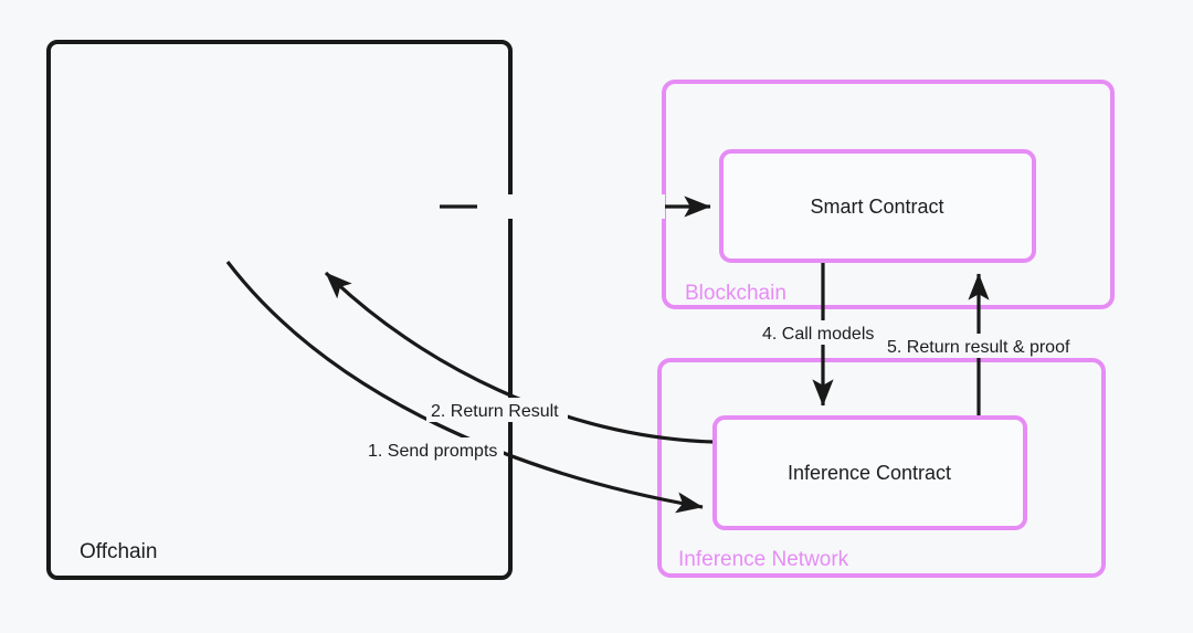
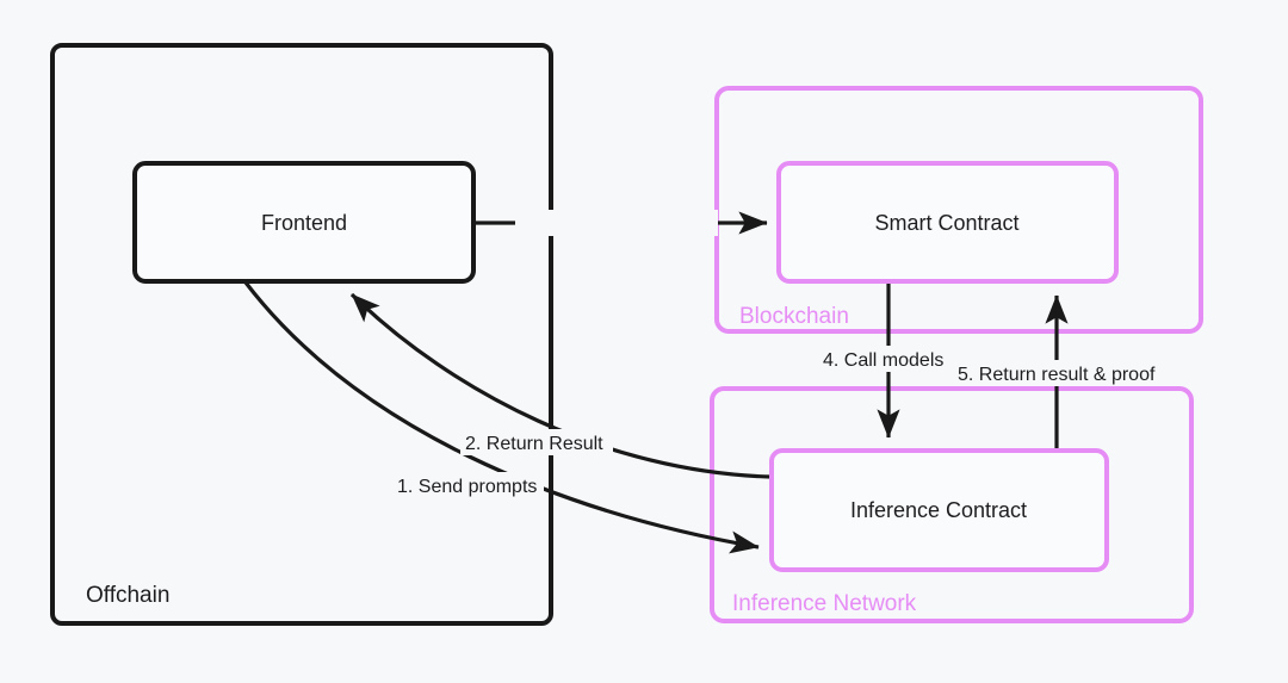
  Offchain
  Blockchain
  Inference Network
+ Frontend
  Smart Contract
  Inference Contract
  4. Call models
  5. Return result & proof
  2. Return Result
  1. Send prompts
